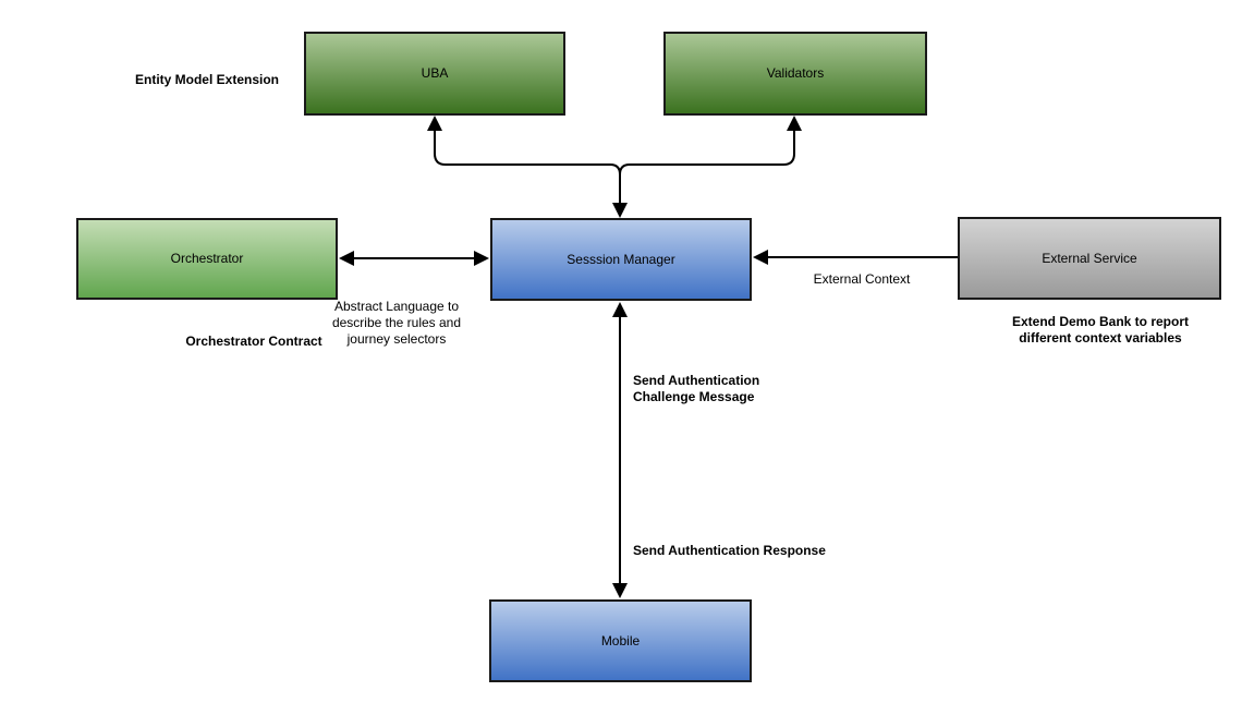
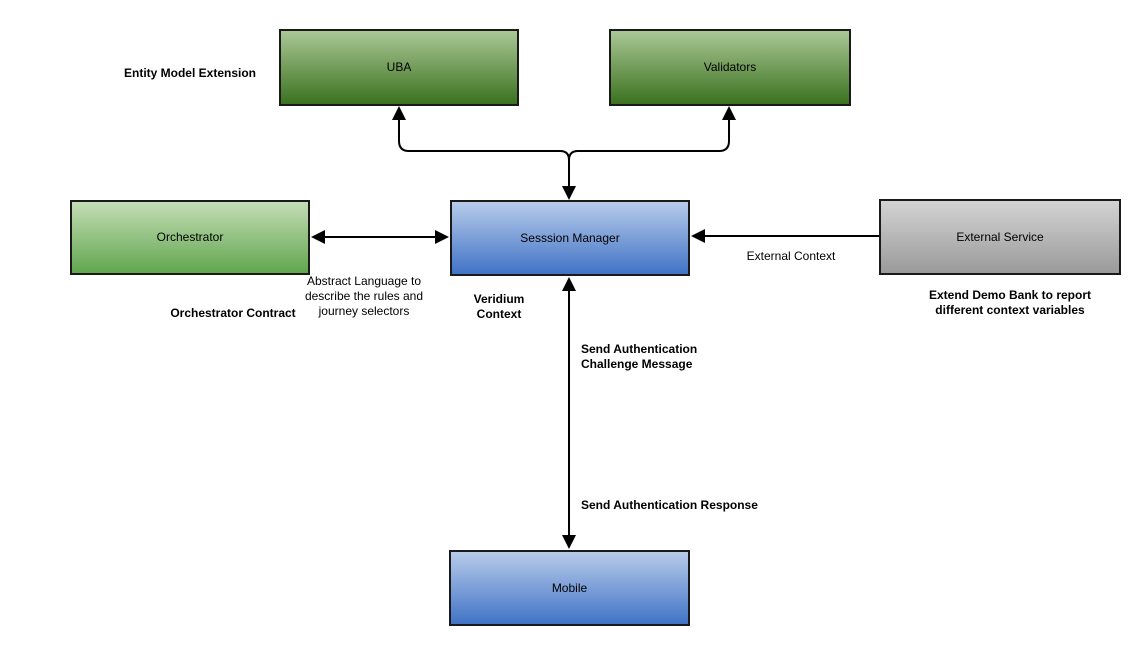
  UBA
  Validators
  Orchestrator
  Sesssion Manager
  External Service
  Mobile
  Entity Model Extension
  Orchestrator Contract
  Abstract Language to
  describe the rules and
  journey selectors
+ Veridium
+ Context
  External Context
  Extend Demo Bank to report
  different context variables
  Send Authentication
  Challenge Message
  Send Authentication Response
